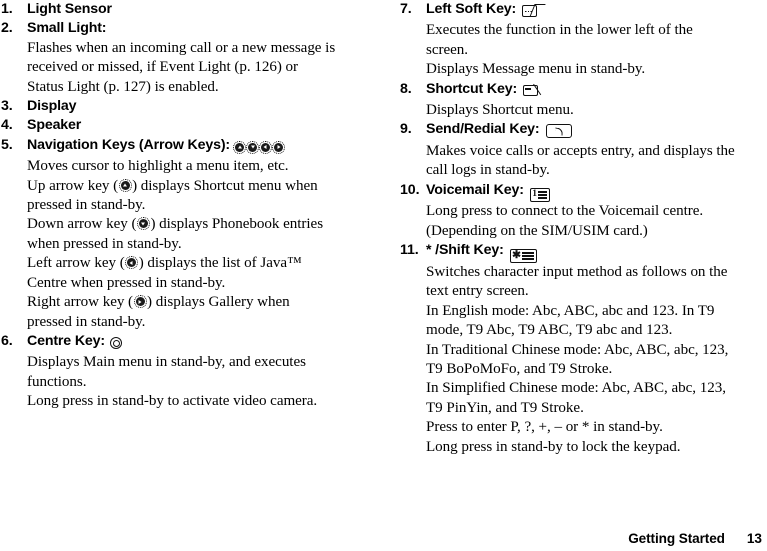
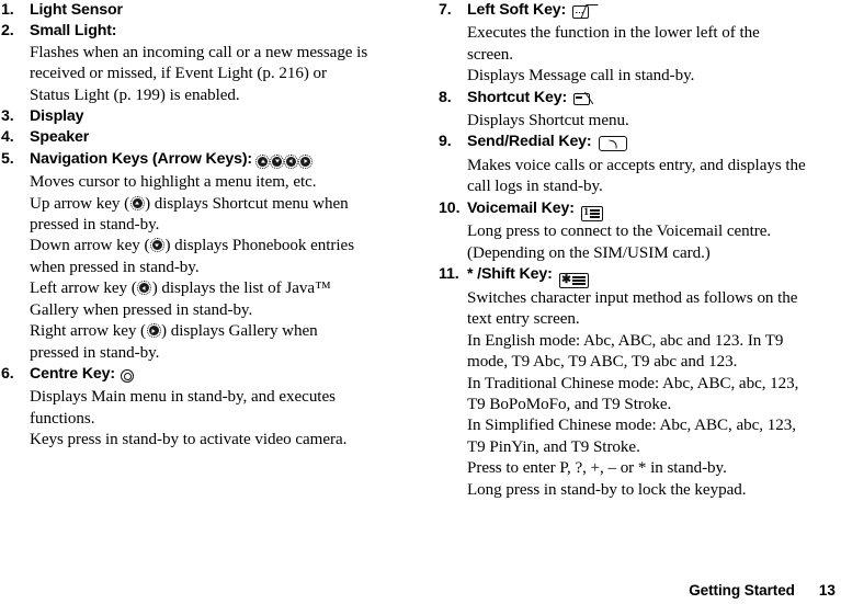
  1.
  Light Sensor
  2.
  Small Light:
  Flashes when an incoming call or a new message is
- received or missed, if Event Light (p. 126) or
+ received or missed, if Event Light (p. 216) or
- Status Light (p. 127) is enabled.
+ Status Light (p. 199) is enabled.
  3.
  Display
  4.
  Speaker
  5.
  Navigation Keys (Arrow Keys):
  Moves cursor to highlight a menu item, etc.
  Up arrow key ( ) displays Shortcut menu when
  pressed in stand-by.
  Down arrow key ( ) displays Phonebook entries
  when pressed in stand-by.
  Left arrow key ( ) displays the list of Java™
- Centre when pressed in stand-by.
+ Gallery when pressed in stand-by.
  Right arrow key ( ) displays Gallery when
  pressed in stand-by.
  6.
  Centre Key:
  Displays Main menu in stand-by, and executes
  functions.
- Long press in stand-by to activate video camera.
+ Keys press in stand-by to activate video camera.
  7.
  Left Soft Key:
  Executes the function in the lower left of the
  screen.
- Displays Message menu in stand-by.
+ Displays Message call in stand-by.
  8.
  Shortcut Key:
  Displays Shortcut menu.
  9.
  Send/Redial Key:
  Makes voice calls or accepts entry, and displays the
  call logs in stand-by.
  10.
  Voicemail Key: 1
  Long press to connect to the Voicemail centre.
  (Depending on the SIM/USIM card.)
  11.
  * /Shift Key: ✱
  Switches character input method as follows on the
  text entry screen.
  In English mode: Abc, ABC, abc and 123. In T9
  mode, T9 Abc, T9 ABC, T9 abc and 123.
  In Traditional Chinese mode: Abc, ABC, abc, 123,
  T9 BoPoMoFo, and T9 Stroke.
  In Simplified Chinese mode: Abc, ABC, abc, 123,
  T9 PinYin, and T9 Stroke.
  Press to enter P, ?, +, – or * in stand-by.
  Long press in stand-by to lock the keypad.
  Getting Started 13
